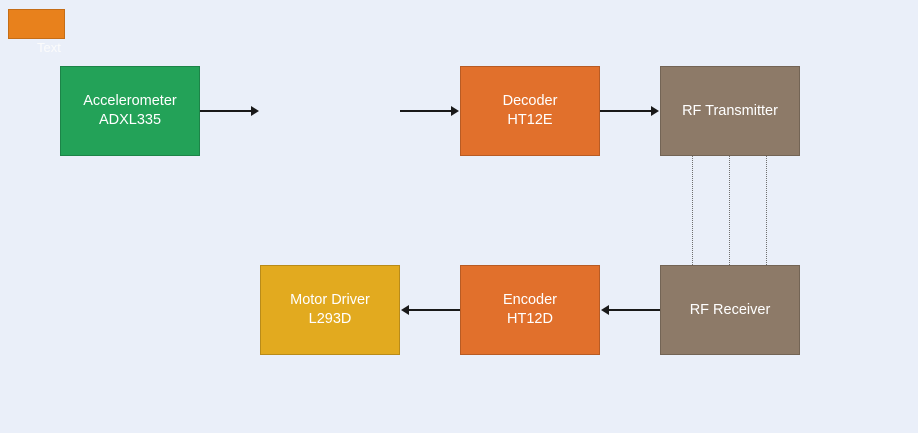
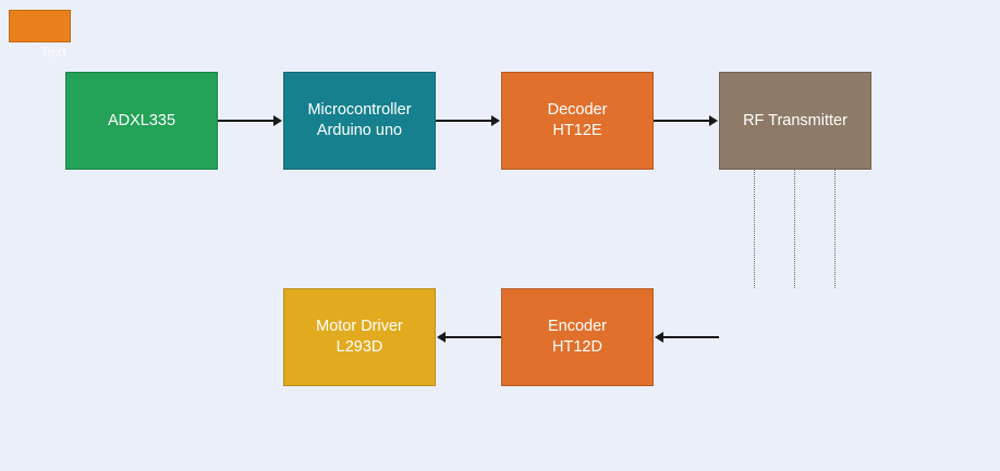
- Accelerometer
  ADXL335
+ Microcontroller
+ Arduino uno
  Decoder
  HT12E
  RF Transmitter
  Motor Driver
  L293D
  Encoder
  HT12D
- RF Receiver
